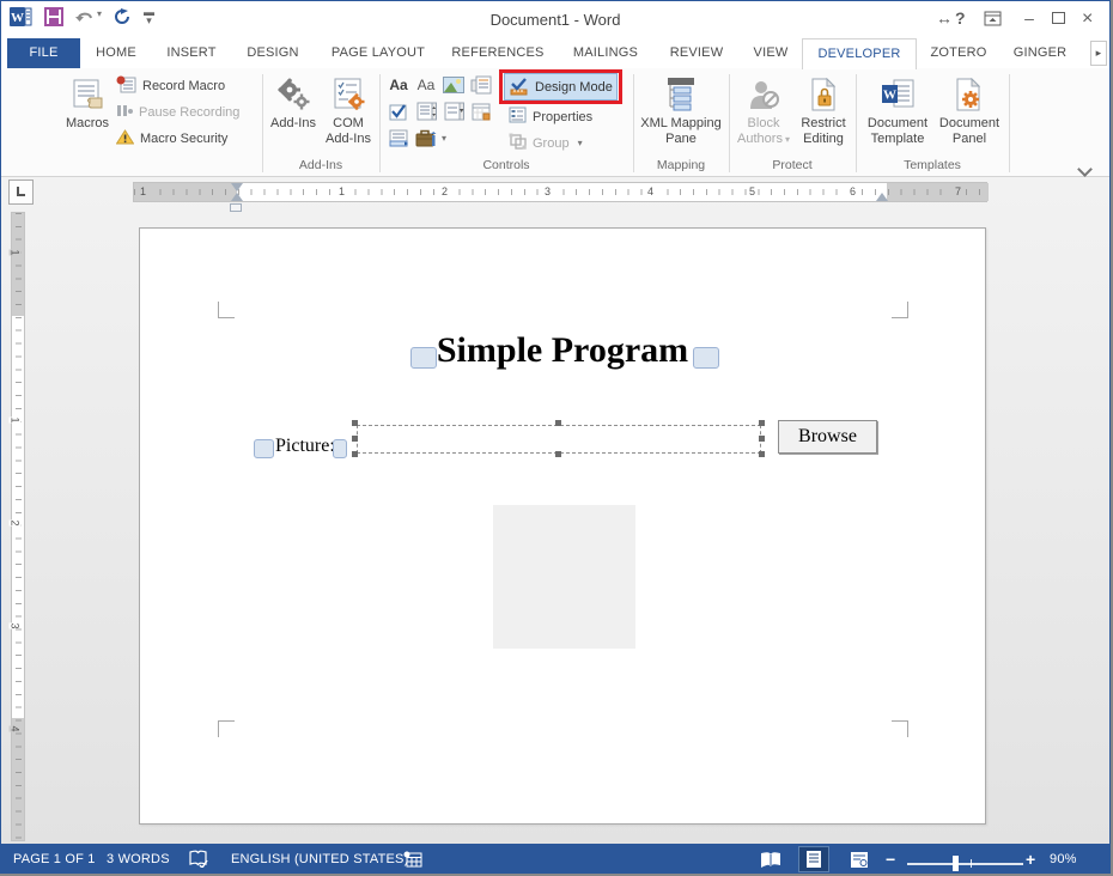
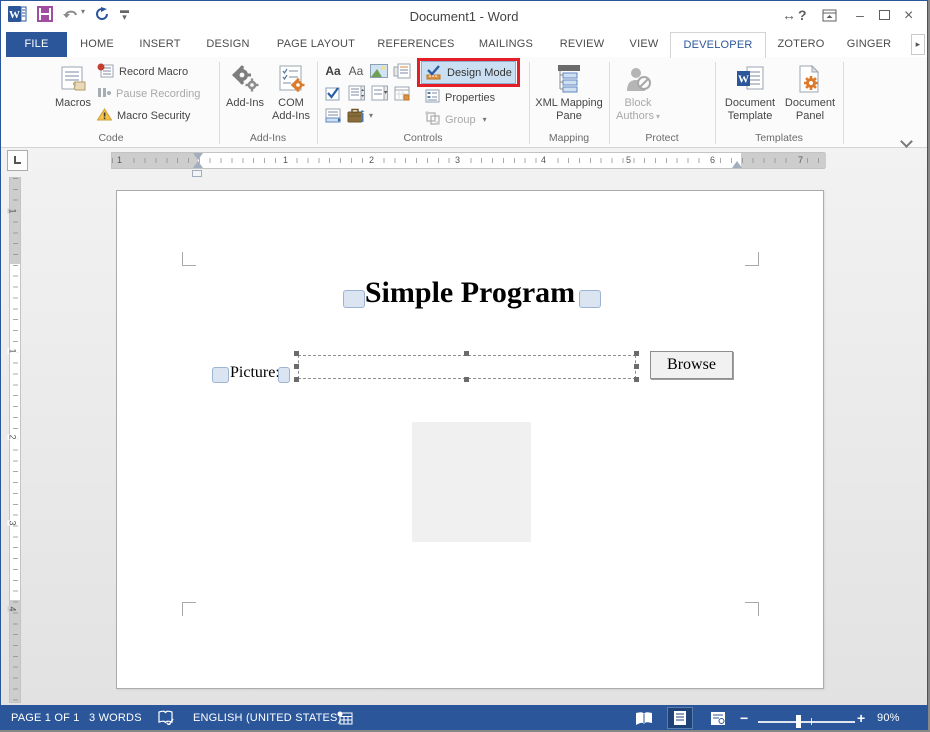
  W
  ▾
  ▬
  ▾
  Document1 - Word
  ↔
  ?
  –
  ×
  FILE
  HOME
  INSERT
  DESIGN
  PAGE LAYOUT
  REFERENCES
  MAILINGS
  REVIEW
  VIEW
  DEVELOPER
  ZOTERO
  GINGER
  ▸
  Macros
  Record Macro
  Pause Recording
  Macro Security
+ Code
  Add-Ins
  COM
  Add-Ins
  Add-Ins
  Aa
  Aa
  ▾
  Design Mode
  Properties
  Group
  ▾
  Controls
  XML Mapping
  Pane
  Mapping
  Block
  Authors ▾
- Restrict
- Editing
  Protect
  W
  Document
  Template
  Document
  Panel
  Templates
  Simple Program
  Picture
  Browse
  1
  1
  2
  3
  4
  5
  6
  7
  PAGE 1 OF 1
  3 WORDS
  ENGLISH (UNITED STATES
  −
  +
  90%
